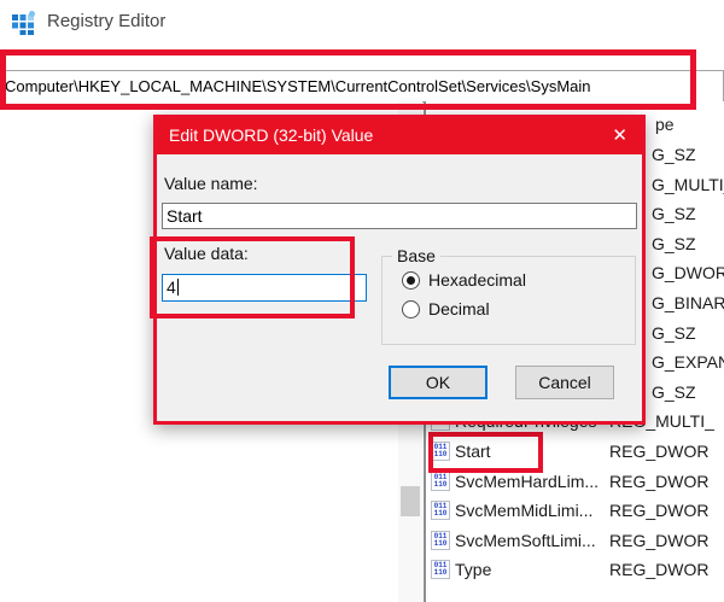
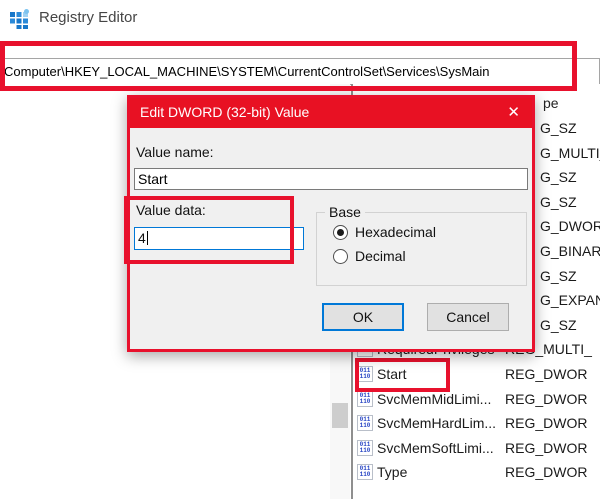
  Registry Editor
  Computer\HKEY_LOCAL_MACHINE\SYSTEM\CurrentControlSet\Services\SysMain
  pe
  G_SZ
  G_MULTI
  G_SZ
  G_SZ
  G_DWOR
  G_BINAR
  G_SZ
  G_EXPA
  G_SZ
  _MULTI_
  Start
  REG_DWOR
- SvcMemHardLim...
+ SvcMemMidLimi...
  REG_DWOR
- SvcMemMidLimi...
+ SvcMemHardLim...
  REG_DWOR
  SvcMemSoftLimi...
  REG_DWOR
  Type
  REG_DWOR
  Edit DWORD (32-bit) Value
  ✕
  Value name:
  Start
  Value data:
  4
  Base
  Hexadecimal
  Decimal
  OK
  Cancel
